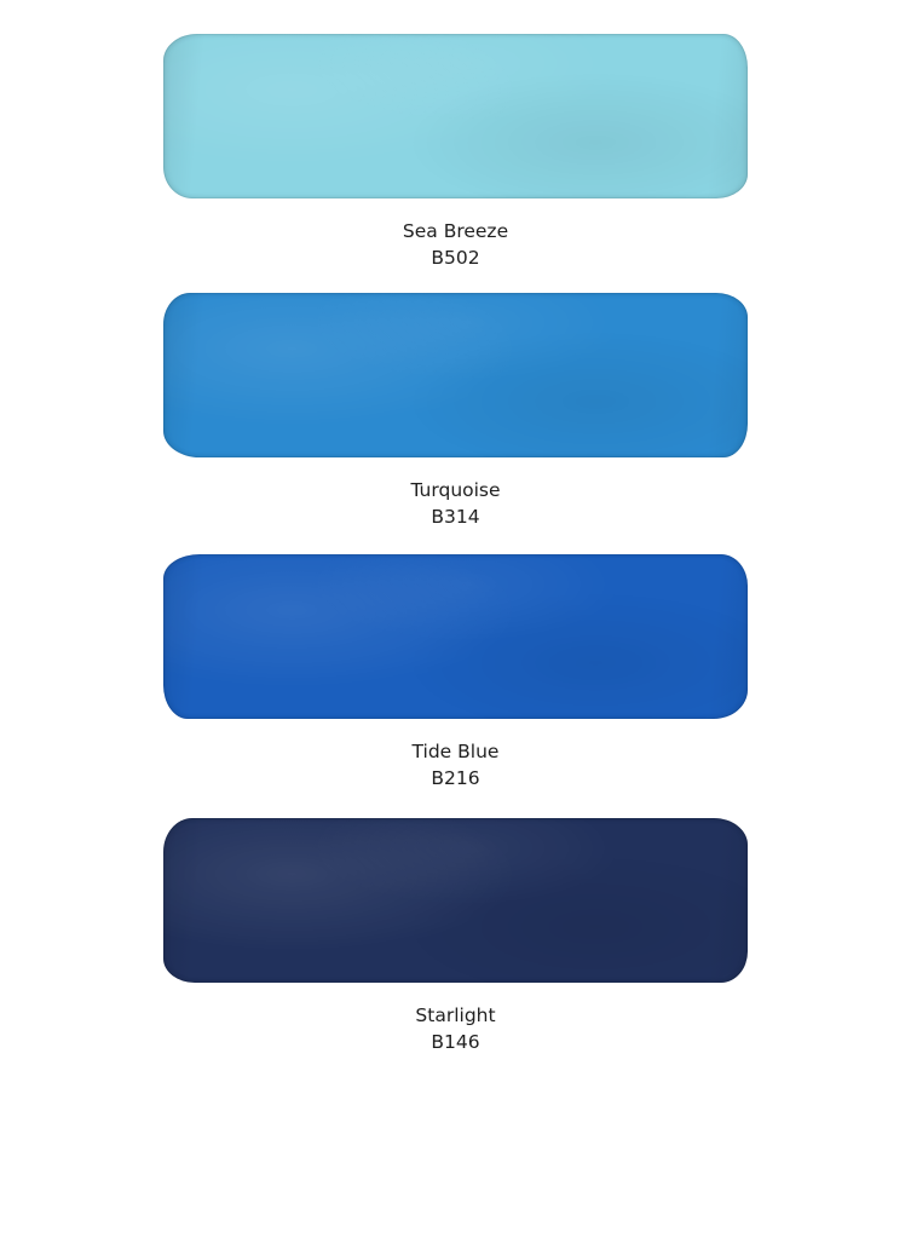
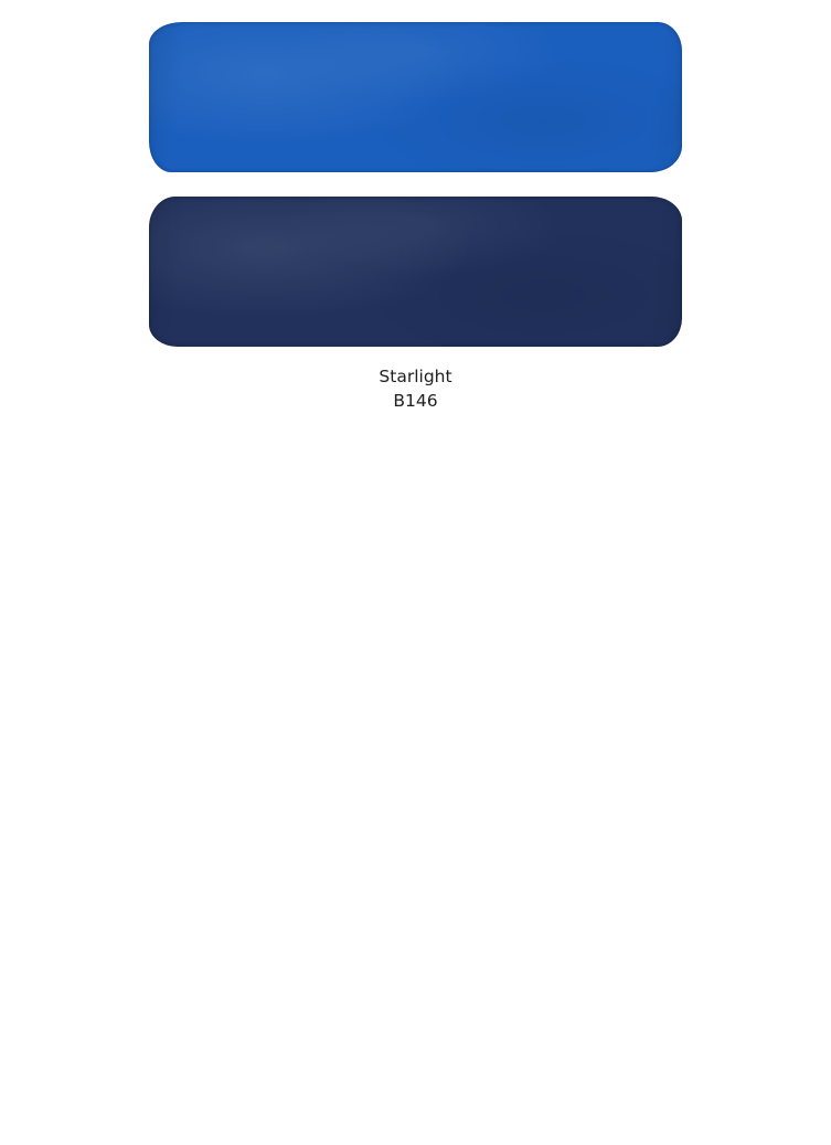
- Sea Breeze
- B502
- Turquoise
- B314
- Tide Blue
- B216
  Starlight
  B146
